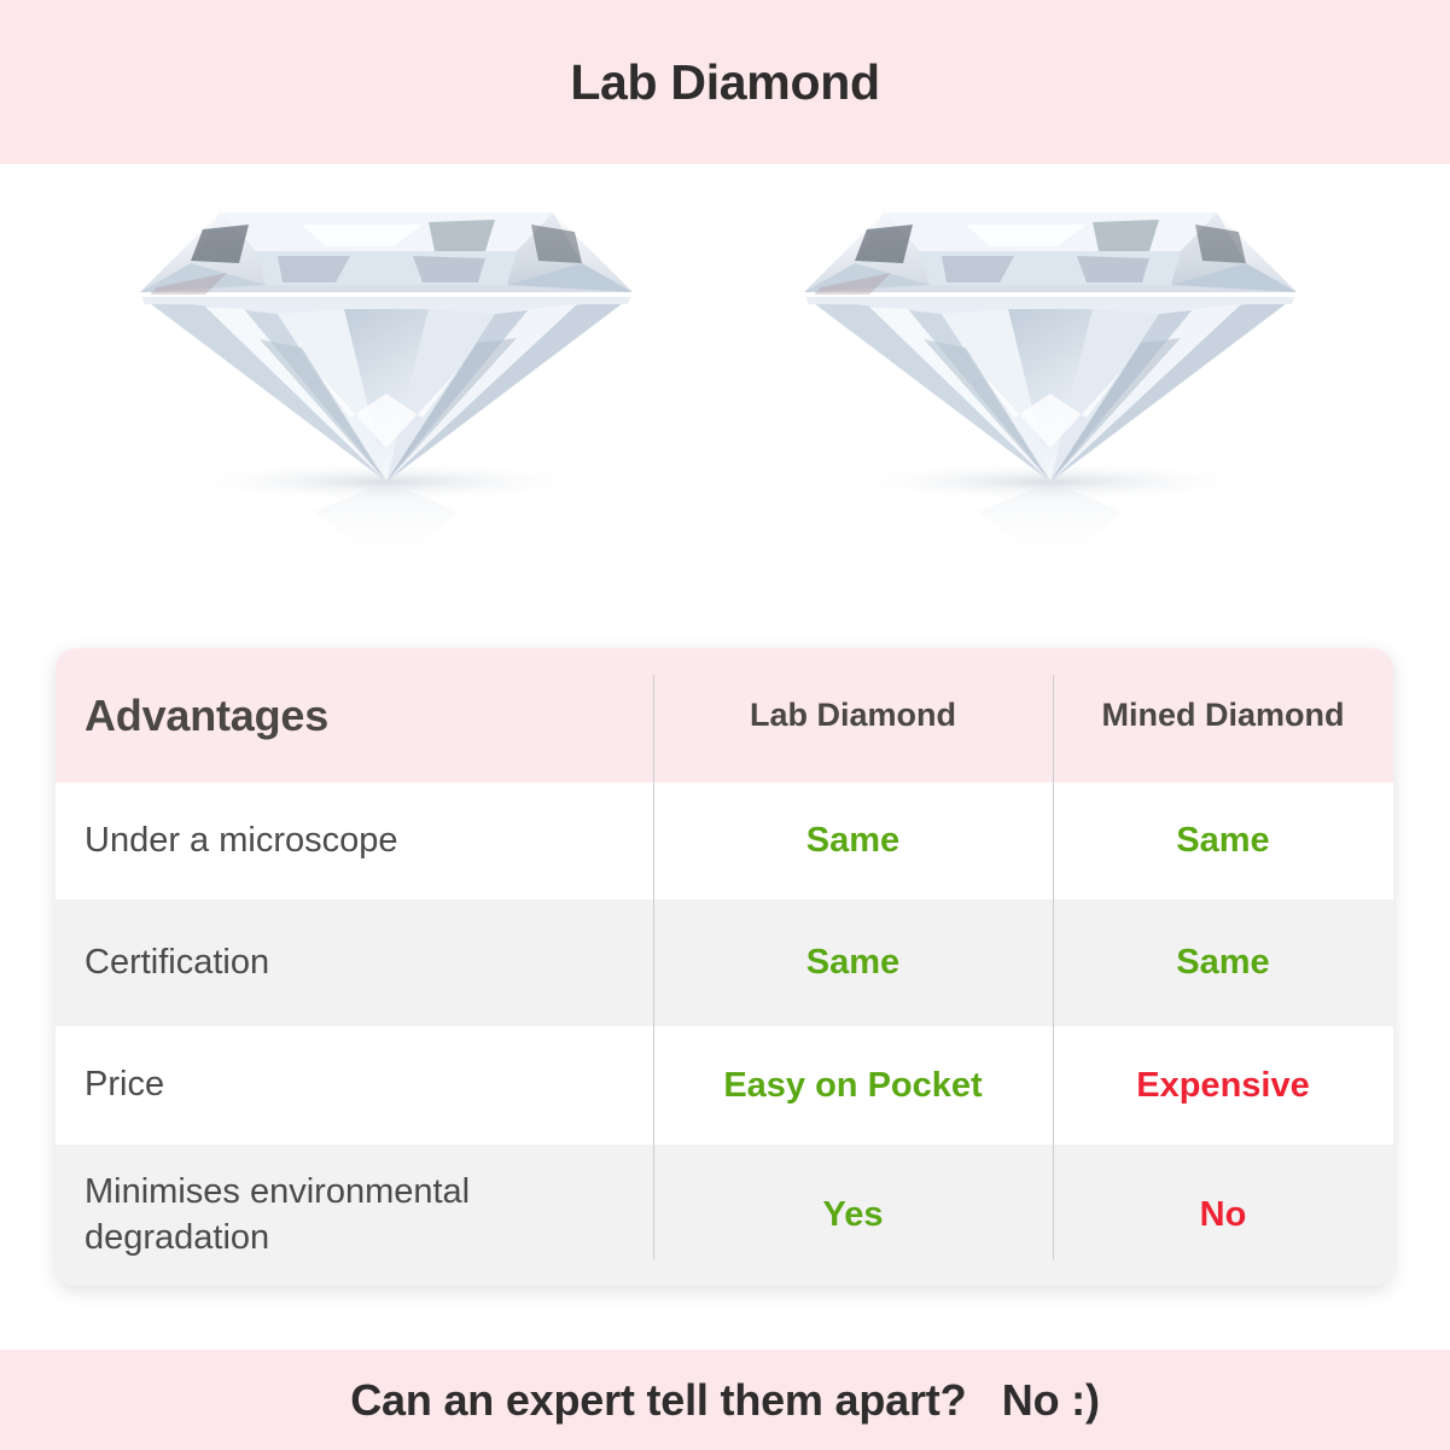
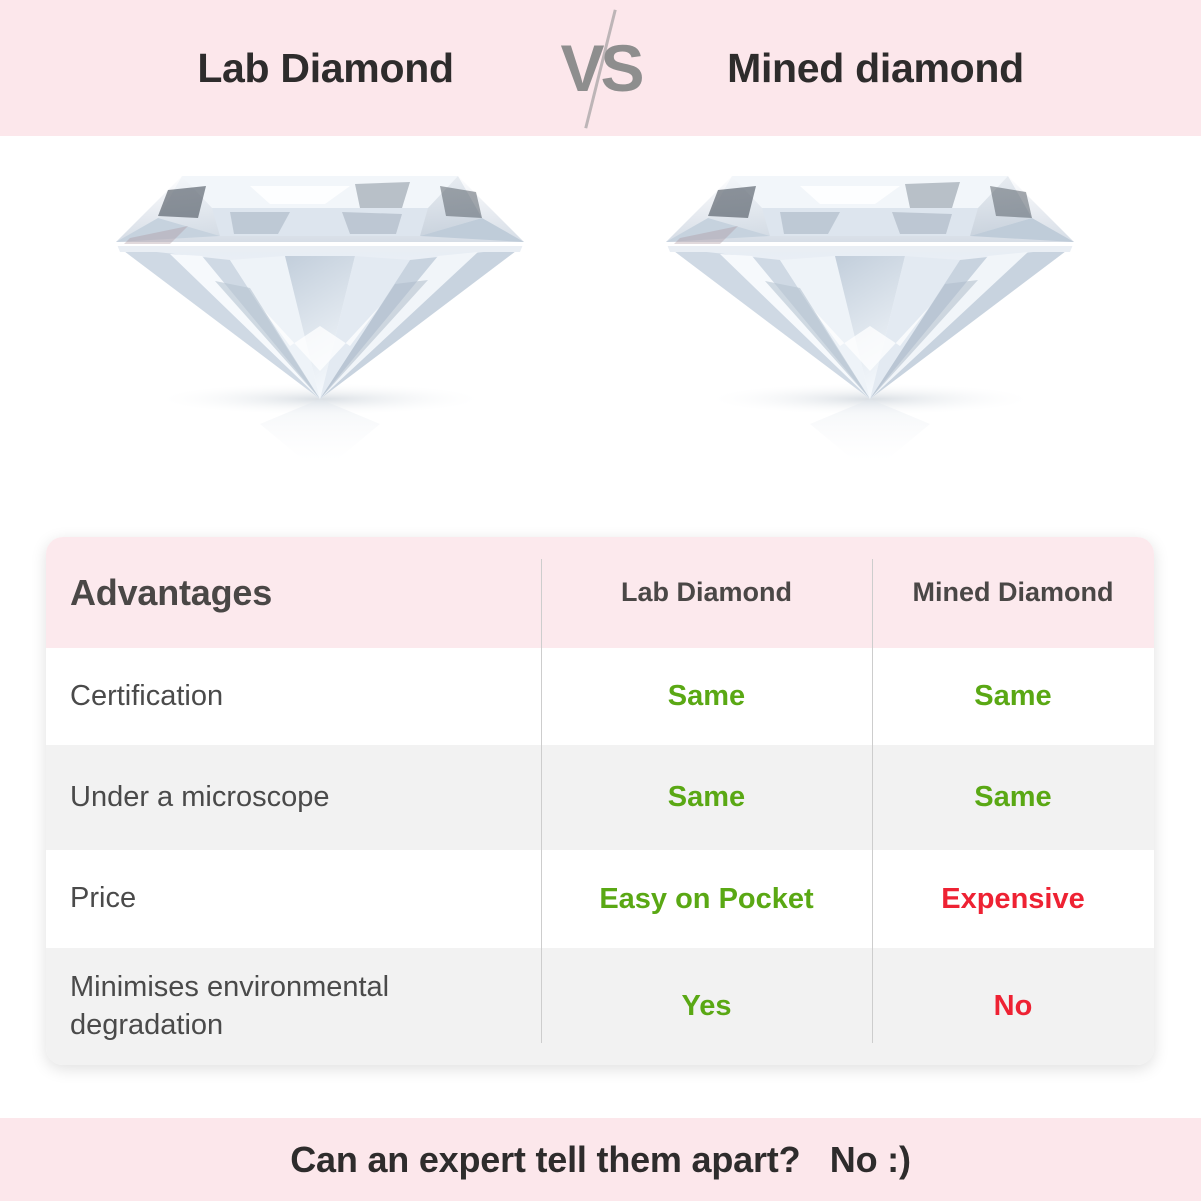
  Lab Diamond
+ VS
+ Mined diamond
  Advantages
  Lab Diamond
  Mined Diamond
- Under a microscope
+ Certification
  Same
  Same
- Certification
+ Under a microscope
  Same
  Same
  Price
  Easy on Pocket
  Expensive
  Minimises environmental degradation
  Yes
  No
  Can an expert tell them apart? No :)
